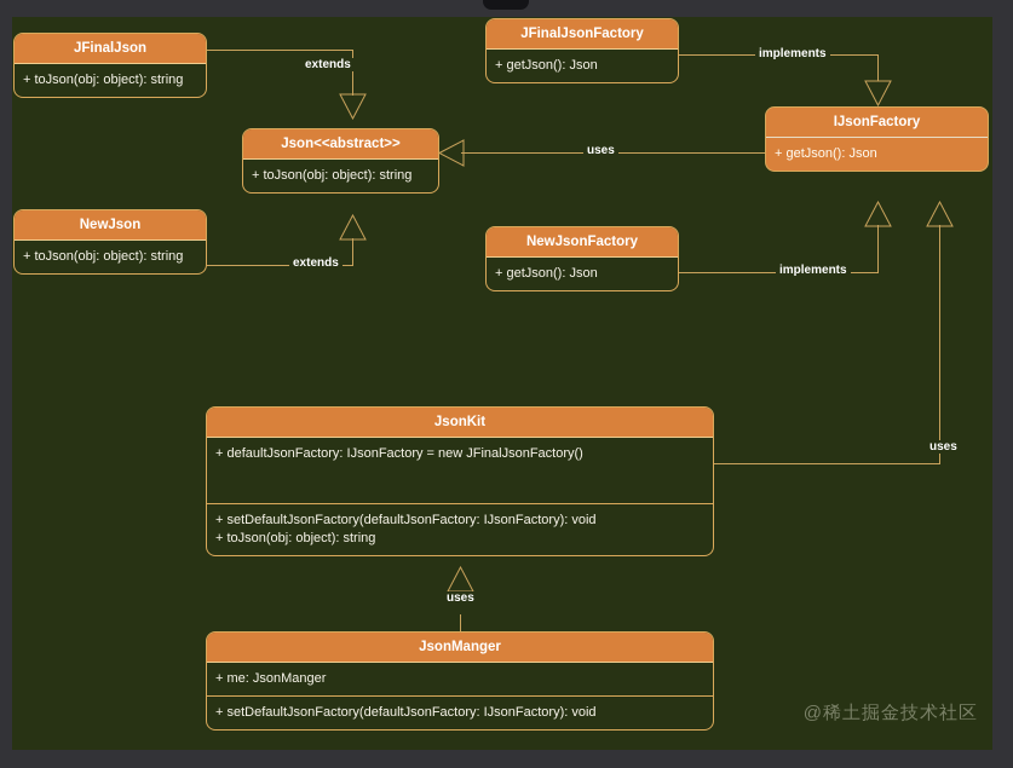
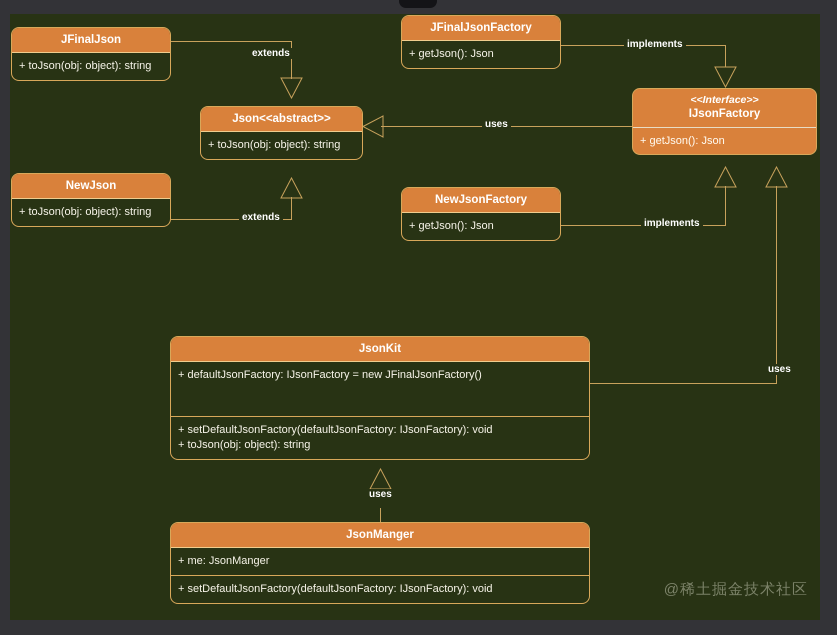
  extends
  extends
  implements
  implements
  uses
  uses
  uses
  JFinalJson
  + toJson(obj: object): string
  NewJson
  + toJson(obj: object): string
  Json<<abstract>>
  + toJson(obj: object): string
  JFinalJsonFactory
  + getJson(): Json
  NewJsonFactory
  + getJson(): Json
+ <<Interface>>
  IJsonFactory
  + getJson(): Json
  JsonKit
  + defaultJsonFactory: IJsonFactory = new JFinalJsonFactory()
  + setDefaultJsonFactory(defaultJsonFactory: IJsonFactory): void
  + toJson(obj: object): string
  JsonManger
  + me: JsonManger
  + setDefaultJsonFactory(defaultJsonFactory: IJsonFactory): void
  @稀土掘金技术社区
